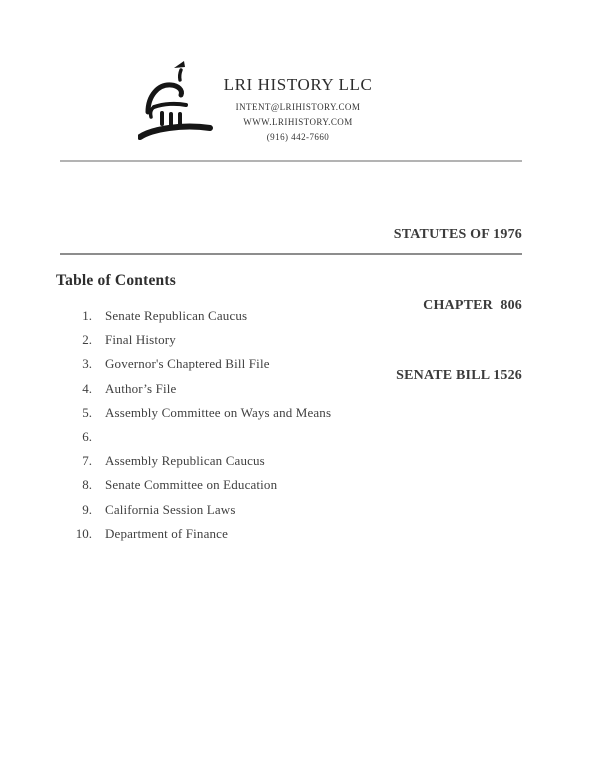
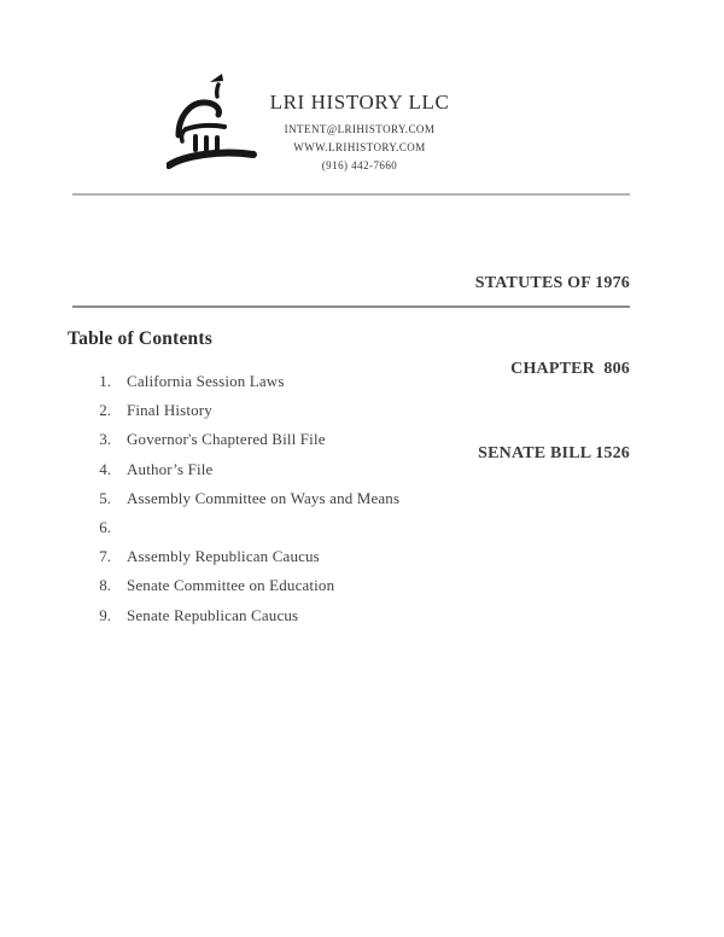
  LRI HISTORY LLC
  INTENT@LRIHISTORY.COM
  WWW.LRIHISTORY.COM
  (916) 442-7660
  STATUTES OF 1976
  CHAPTER 806
  SENATE BILL 1526
  Table of Contents
  1.
- Senate Republican Caucus
+ California Session Laws
  2.
  Final History
  3.
  Governor's Chaptered Bill File
  4.
  Author’s File
  5.
  Assembly Committee on Ways and Means
  6.
  7.
  Assembly Republican Caucus
  8.
  Senate Committee on Education
  9.
- California Session Laws
+ Senate Republican Caucus
- 10.
- Department of Finance
